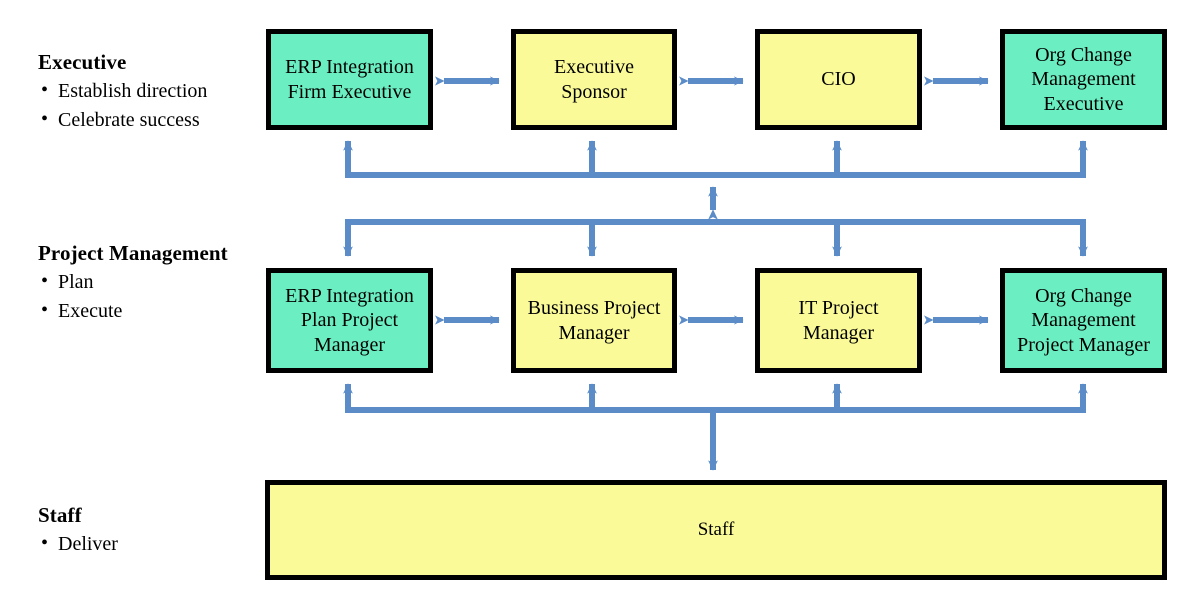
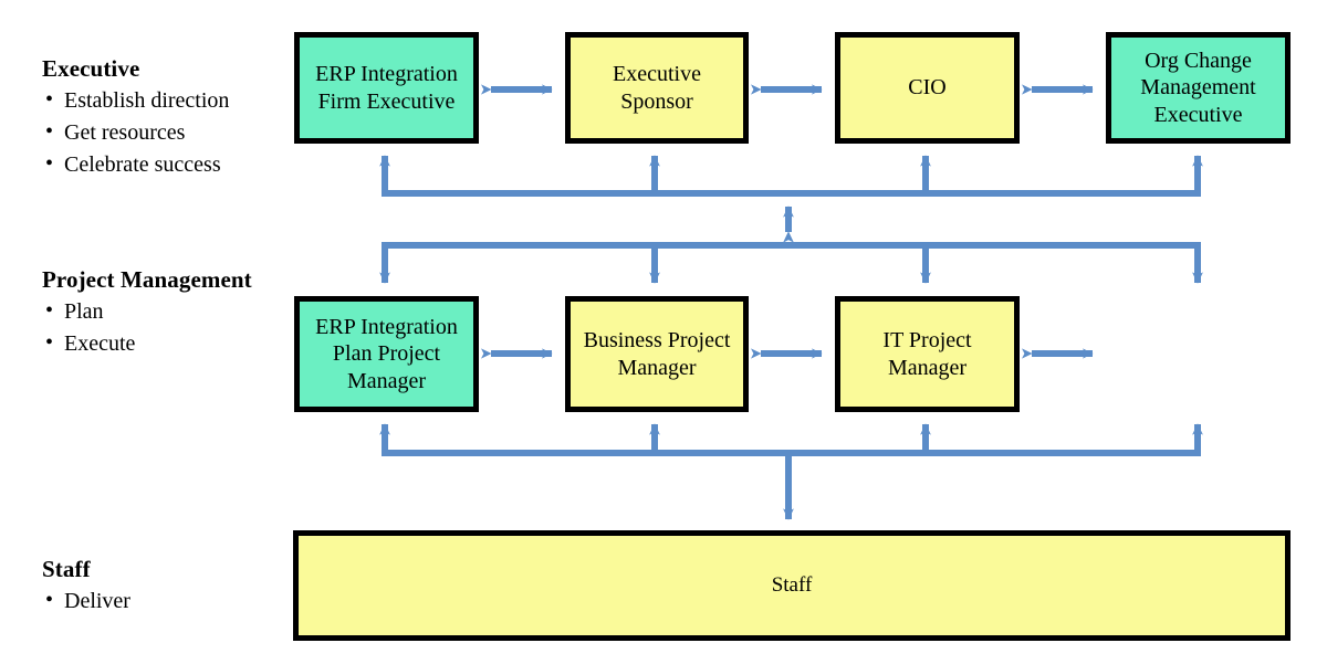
  Executive
  Establish direction
+ Get resources
  Celebrate success
  Project Management
  Plan
  Execute
  Staff
  Deliver
  ERP Integration Firm Executive
  Executive Sponsor
  CIO
  Org Change Management Executive
  ERP Integration Plan Project Manager
  Business Project Manager
  IT Project Manager
- Org Change Management Project Manager
  Staff
